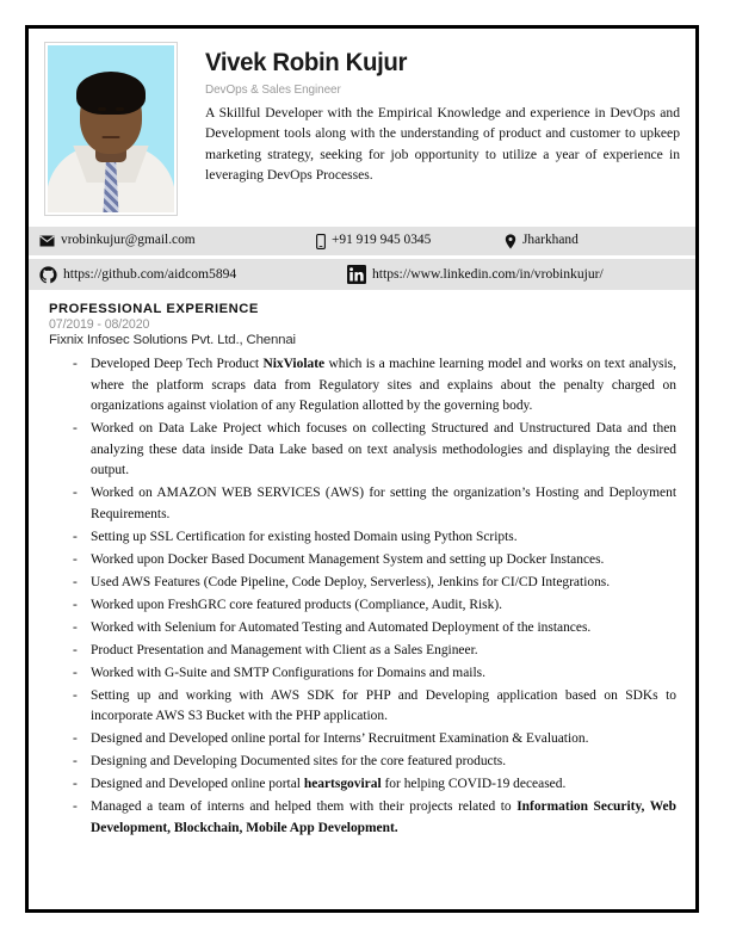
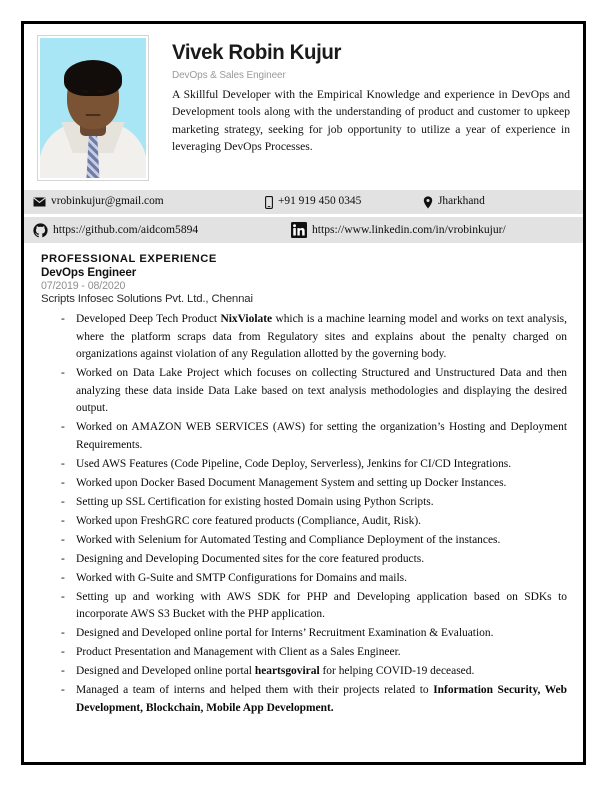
  Vivek Robin Kujur
  DevOps & Sales Engineer
  A Skillful Developer with the Empirical Knowledge and experience in DevOps and Development tools along with the understanding of product and customer to upkeep marketing strategy, seeking for job opportunity to utilize a year of experience in leveraging DevOps Processes.
  vrobinkujur@gmail.com
- +91 919 945 0345
+ +91 919 450 0345
  Jharkhand
  https://github.com/aidcom5894
  https://www.linkedin.com/in/vrobinkujur/
  PROFESSIONAL EXPERIENCE
+ DevOps Engineer
  07/2019 - 08/2020
- Fixnix Infosec Solutions Pvt. Ltd., Chennai
+ Scripts Infosec Solutions Pvt. Ltd., Chennai
  Developed Deep Tech Product NixViolate which is a machine learning model and works on text analysis, where the platform scraps data from Regulatory sites and explains about the penalty charged on organizations against violation of any Regulation allotted by the governing body.
  Worked on Data Lake Project which focuses on collecting Structured and Unstructured Data and then analyzing these data inside Data Lake based on text analysis methodologies and displaying the desired output.
  Worked on AMAZON WEB SERVICES (AWS) for setting the organization’s Hosting and Deployment Requirements.
- Setting up SSL Certification for existing hosted Domain using Python Scripts.
+ Used AWS Features (Code Pipeline, Code Deploy, Serverless), Jenkins for CI/CD Integrations.
  Worked upon Docker Based Document Management System and setting up Docker Instances.
- Used AWS Features (Code Pipeline, Code Deploy, Serverless), Jenkins for CI/CD Integrations.
+ Setting up SSL Certification for existing hosted Domain using Python Scripts.
  Worked upon FreshGRC core featured products (Compliance, Audit, Risk).
- Worked with Selenium for Automated Testing and Automated Deployment of the instances.
+ Worked with Selenium for Automated Testing and Compliance Deployment of the instances.
- Product Presentation and Management with Client as a Sales Engineer.
+ Designing and Developing Documented sites for the core featured products.
  Worked with G-Suite and SMTP Configurations for Domains and mails.
  Setting up and working with AWS SDK for PHP and Developing application based on SDKs to incorporate AWS S3 Bucket with the PHP application.
  Designed and Developed online portal for Interns’ Recruitment Examination & Evaluation.
- Designing and Developing Documented sites for the core featured products.
+ Product Presentation and Management with Client as a Sales Engineer.
  Designed and Developed online portal heartsgoviral for helping COVID-19 deceased.
  Managed a team of interns and helped them with their projects related to Information Security, Web Development, Blockchain, Mobile App Development.
